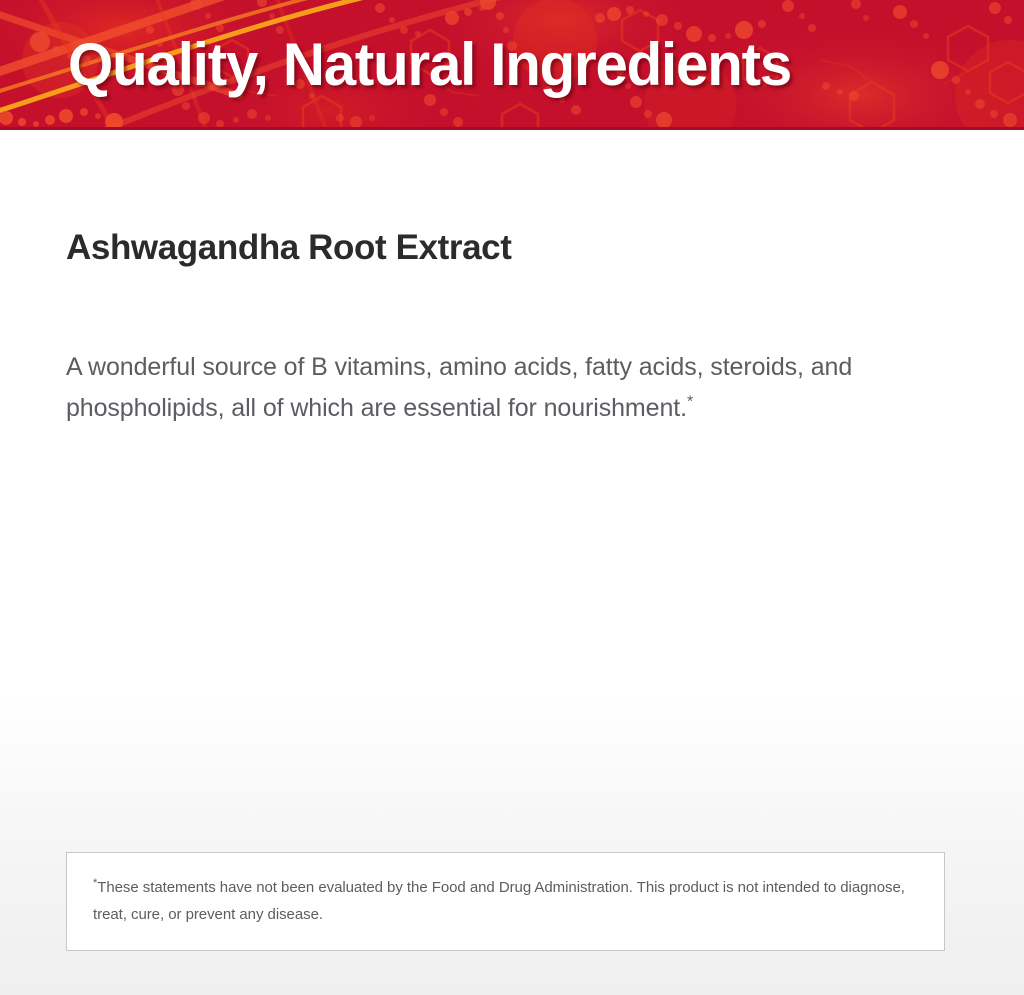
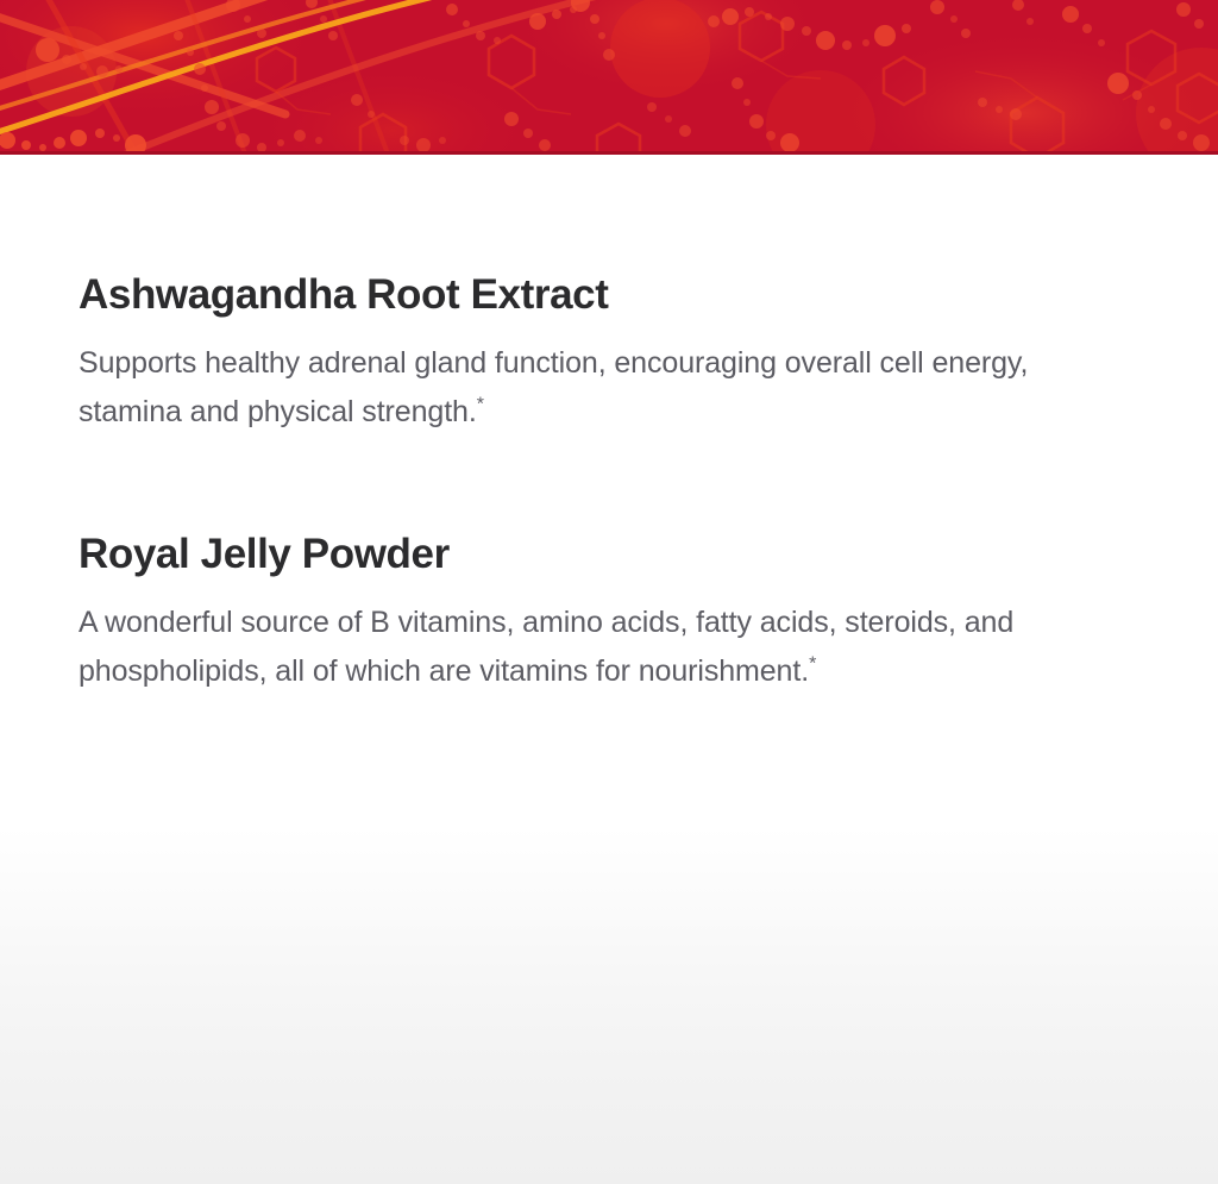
- Quality, Natural Ingredients
  Ashwagandha Root Extract
+ Supports healthy adrenal gland function, encouraging overall cell energy, stamina and physical strength.*
+ Royal Jelly Powder
- A wonderful source of B vitamins, amino acids, fatty acids, steroids, and phospholipids, all of which are essential for nourishment.*
+ A wonderful source of B vitamins, amino acids, fatty acids, steroids, and phospholipids, all of which are vitamins for nourishment.*
- *These statements have not been evaluated by the Food and Drug Administration. This product is not intended to diagnose, treat, cure, or prevent any disease.
